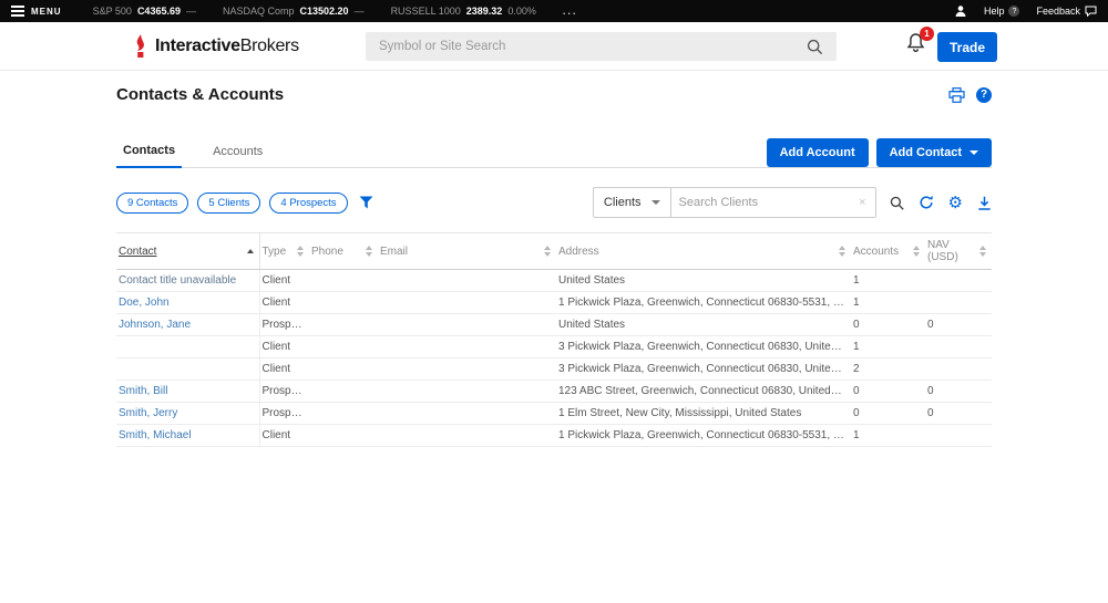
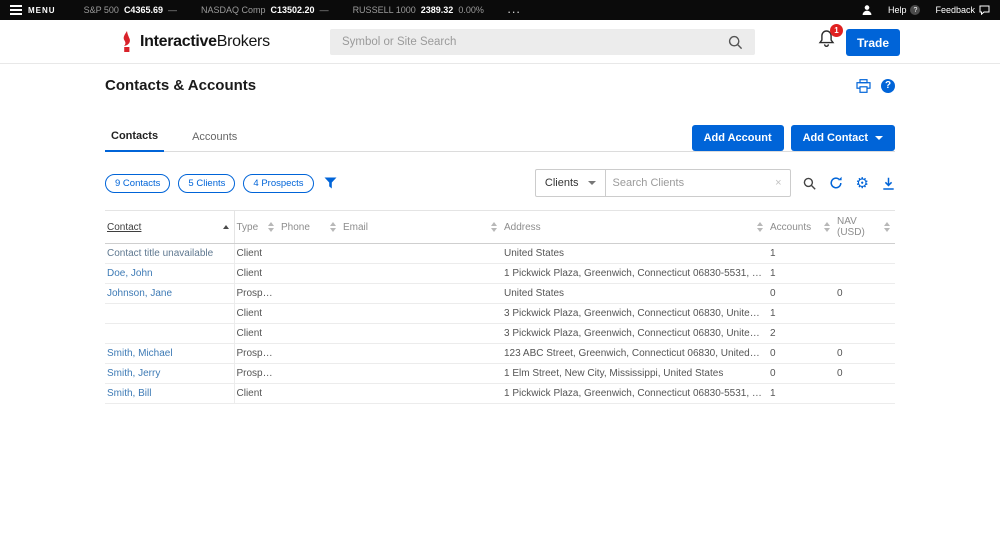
  MENU
  S&P 500
  C4365.69
  —
  NASDAQ Comp
  C13502.20
  —
  RUSSELL 1000
  2389.32
  0.00%
  ...
  Help
  Feedback
  InteractiveBrokers
  Symbol or Site Search
  1
  Trade
  Contacts & Accounts
  ?
  Contacts
  Accounts
  Add Account
  Add Contact
  9 Contacts
  5 Clients
  4 Prospects
  Clients
  Search Clients
  ×
  ⚙
  Contact	Type	Phone	Email	Address	Accounts	NAV (USD)
  Contact title unavailable	Client			United States	1
  Doe, John	Client			1 Pickwick Plaza, Greenwich, Connecticut 06830-5531, Uni	1
  Johnson, Jane	Prospect			United States	0	0
  	Client			3 Pickwick Plaza, Greenwich, Connecticut 06830, United St	1
  	Client			3 Pickwick Plaza, Greenwich, Connecticut 06830, United St	2
- Smith, Bill	Prospect			123 ABC Street, Greenwich, Connecticut 06830, United Sta	0	0
+ Smith, Michael	Prospect			123 ABC Street, Greenwich, Connecticut 06830, United Sta	0	0
  Smith, Jerry	Prospect			1 Elm Street, New City, Mississippi, United States	0	0
- Smith, Michael	Client			1 Pickwick Plaza, Greenwich, Connecticut 06830-5531, Uni	1
+ Smith, Bill	Client			1 Pickwick Plaza, Greenwich, Connecticut 06830-5531, Uni	1
